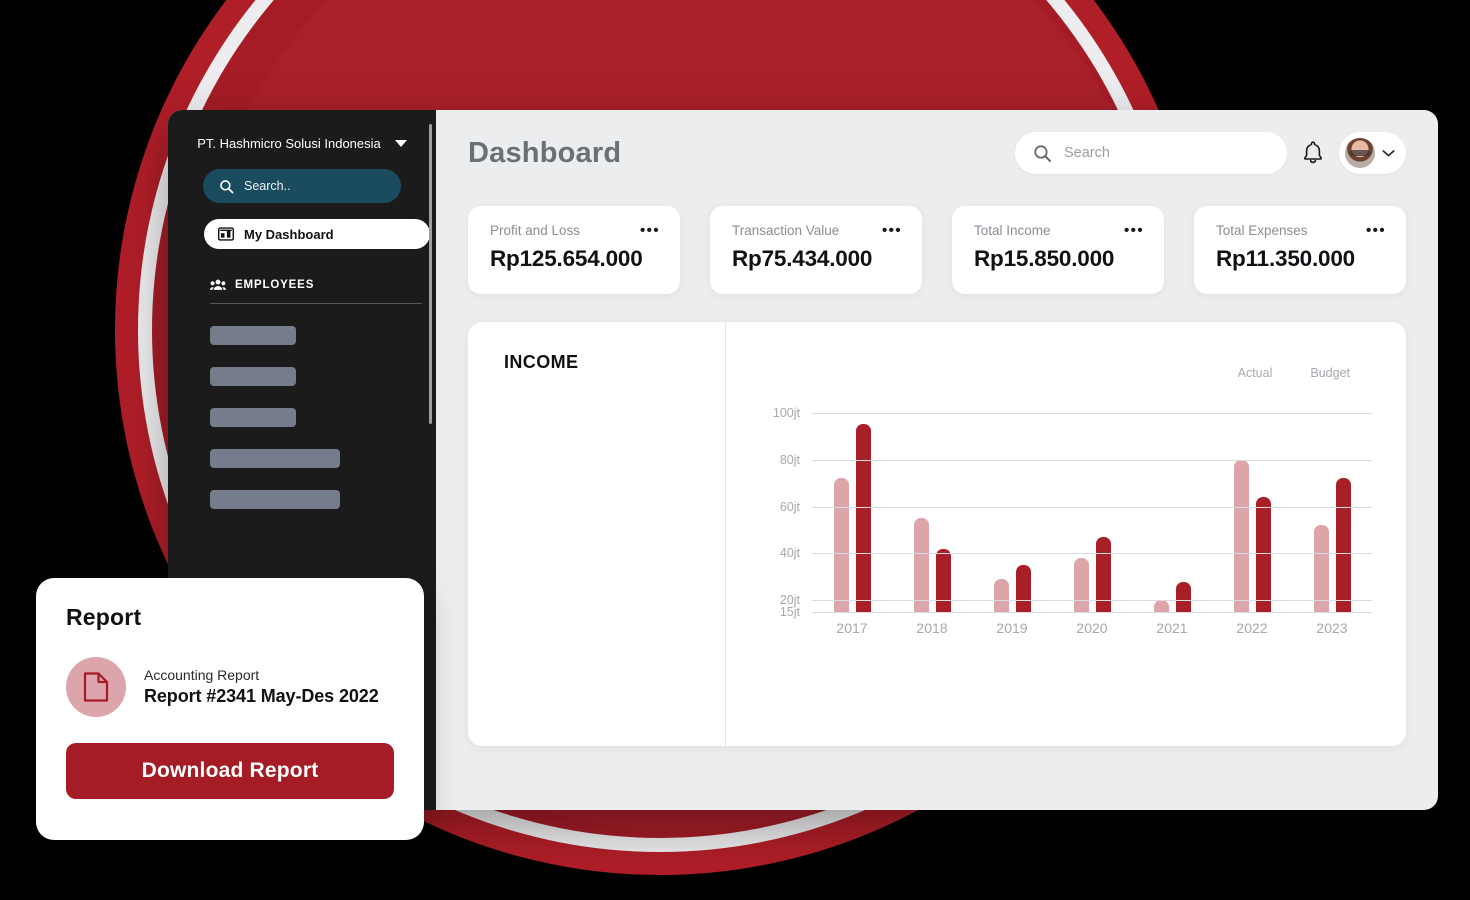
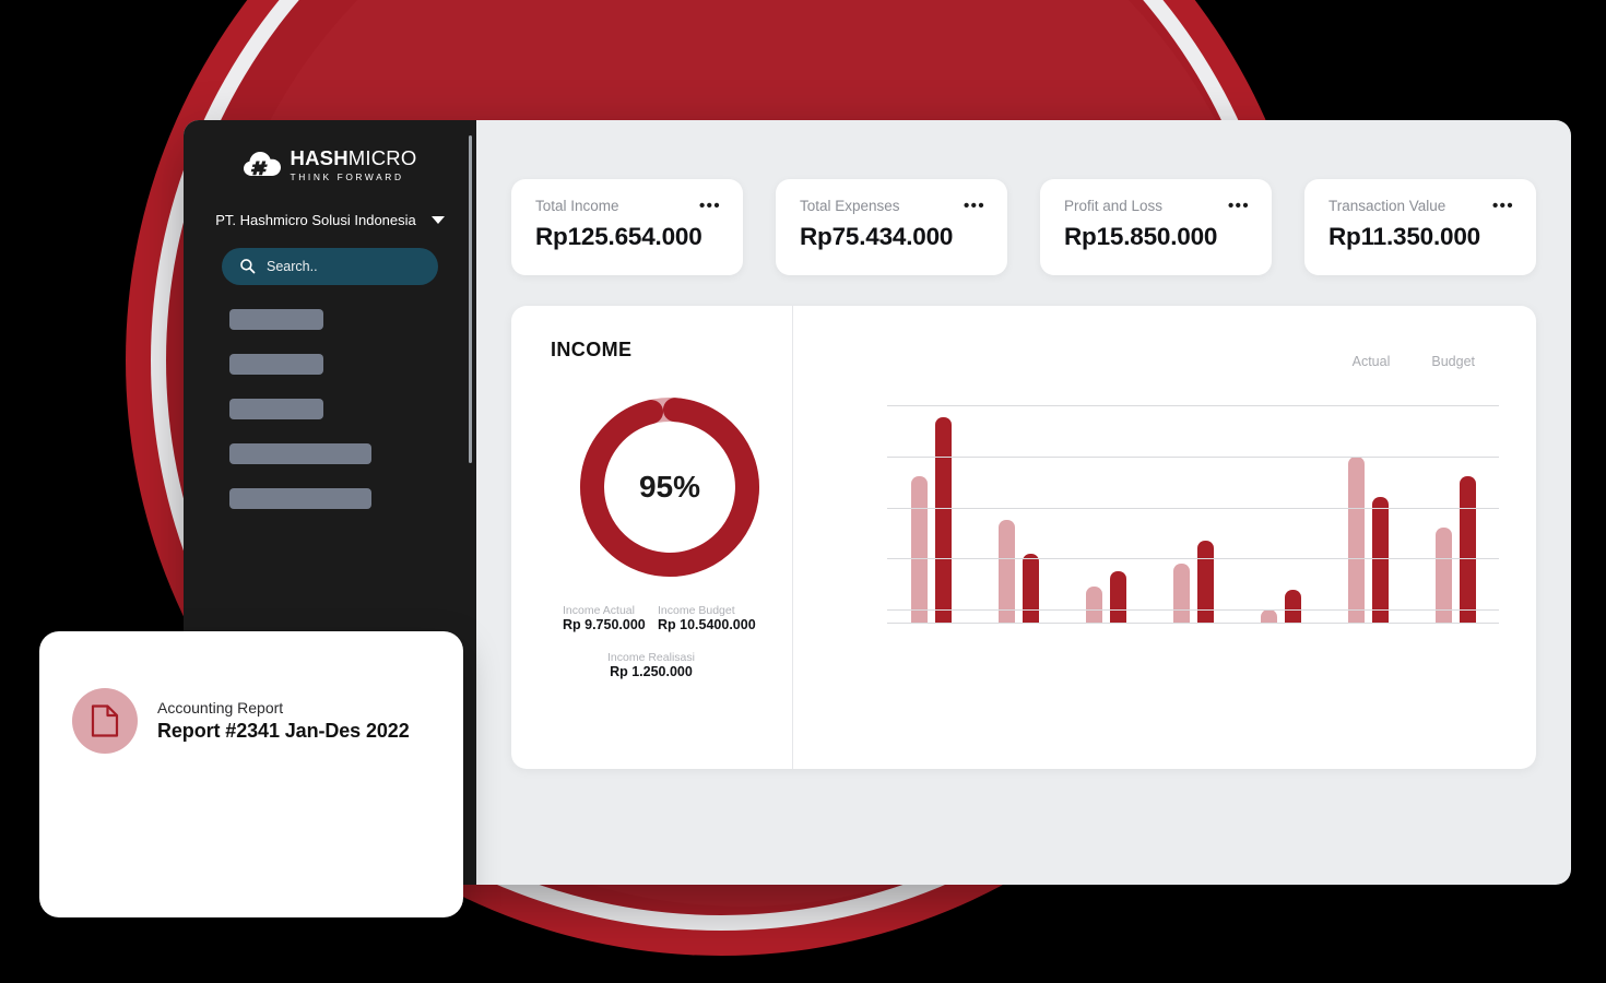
+ HASHMICRO
+ THINK FORWARD
  PT. Hashmicro Solusi Indonesia
  Search..
- My Dashboard
- EMPLOYEES
- Dashboard
- Search
- Profit and Loss
+ Total Income
  •••
  Rp125.654.000
- Transaction Value
+ Total Expenses
  •••
  Rp75.434.000
- Total Income
+ Profit and Loss
  •••
  Rp15.850.000
- Total Expenses
+ Transaction Value
  •••
  Rp11.350.000
  INCOME
+ 95%
+ Income Actual
+ Rp 9.750.000
+ Income Budget
+ Rp 10.5400.000
+ Income Realisasi
+ Rp 1.250.000
  Actual
  Budget
- 100jt
- 80jt
- 60jt
- 40jt
- 20jt
- 15jt
- 2017
- 2018
- 2019
- 2020
- 2021
- 2022
- 2023
- Report
  Accounting Report
- Report #2341 May-Des 2022
+ Report #2341 Jan-Des 2022
- Download Report
